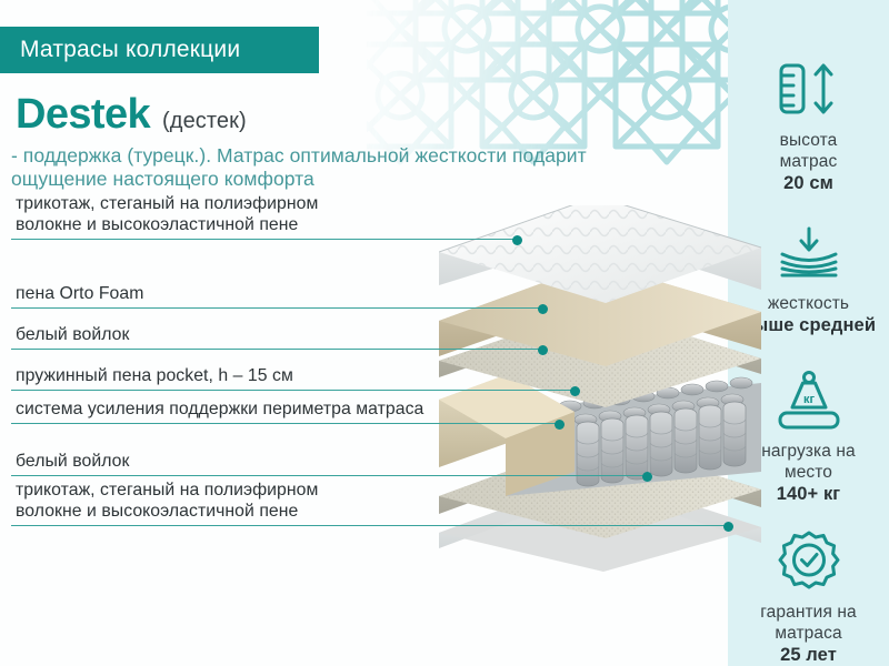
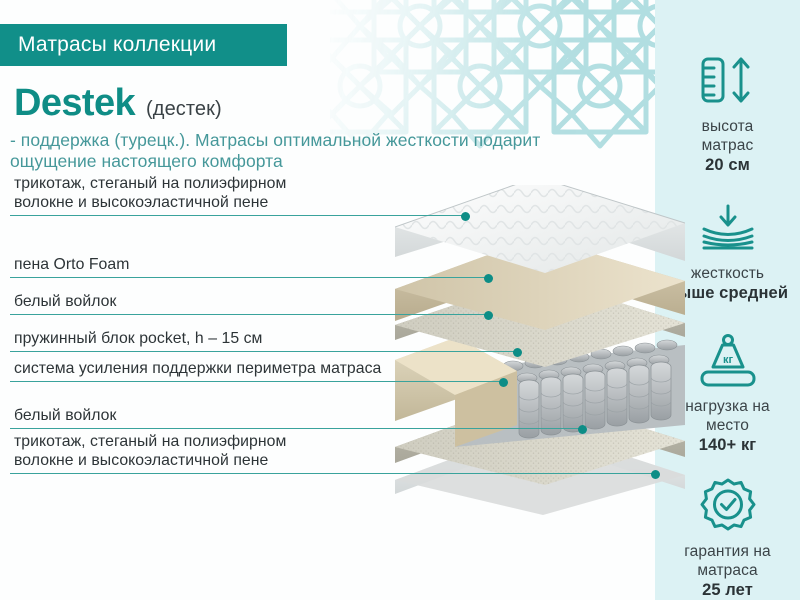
  высота
  матрас
  20 см
  жесткость
  ше средней
  кг
  нагрузка на
  место
  140+ кг
  гарантия на
  матраса
  25 лет
  Матрасы коллекции
  Destek
  (дестек)
- - поддержка (турецк.). Матрас оптимальной жесткости подарит ощущение настоящего комфорта
+ - поддержка (турецк.). Матрасы оптимальной жесткости подарит ощущение настоящего комфорта
  трикотаж, стеганый на полиэфирном
  волокне и высокоэластичной пене
  пена Orto Foam
  белый войлок
- пружинный пена pocket, h – 15 см
+ пружинный блок pocket, h – 15 см
  система усиления поддержки периметра матраса
  белый войлок
  трикотаж, стеганый на полиэфирном
  волокне и высокоэластичной пене
